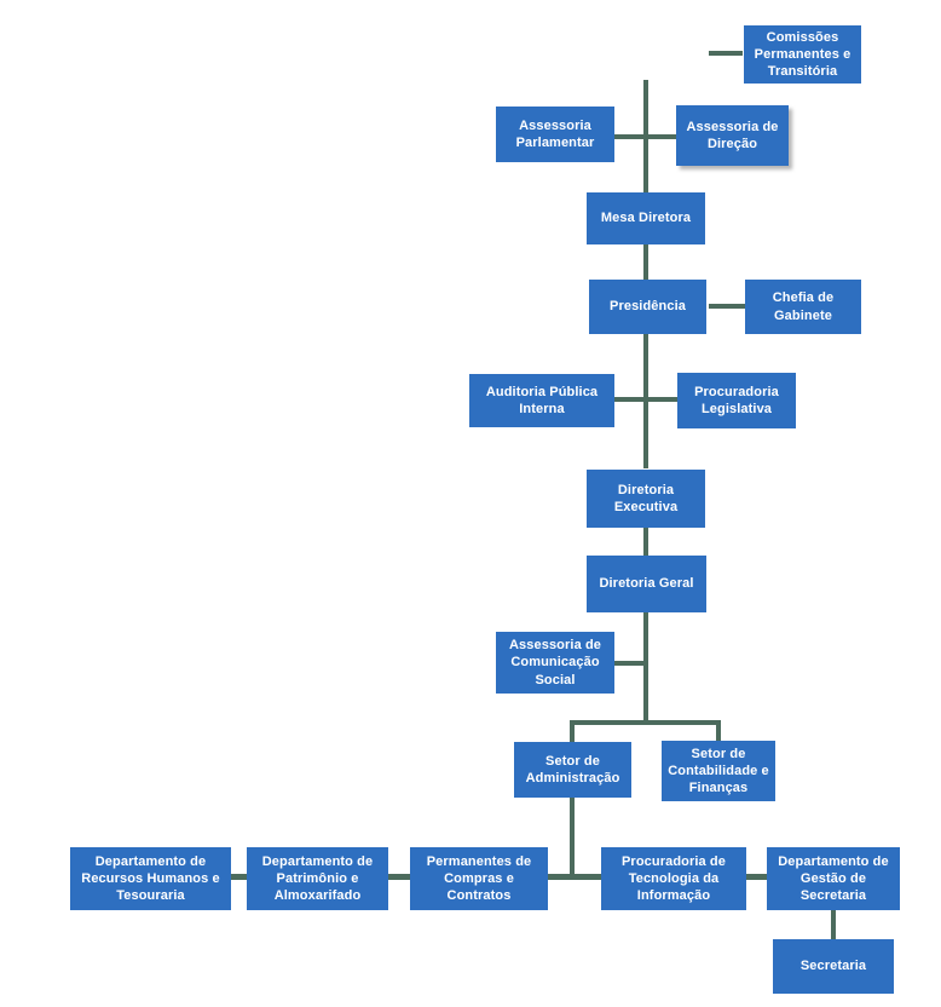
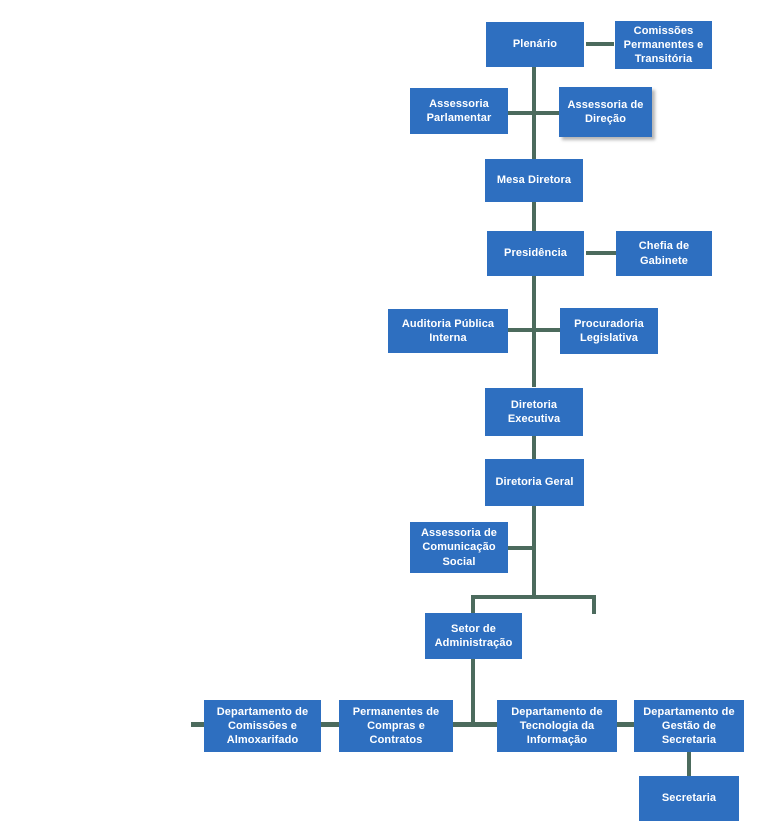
+ Plenário
  Comissões Permanentes e Transitória
  Assessoria Parlamentar
  Assessoria de Direção
  Mesa Diretora
  Presidência
  Chefia de Gabinete
  Auditoria Pública Interna
  Procuradoria Legislativa
  Diretoria Executiva
  Diretoria Geral
  Assessoria de Comunicação Social
  Setor de Administração
- Setor de Contabilidade e Finanças
- Departamento de Recursos Humanos e Tesouraria
- Departamento de Patrimônio e Almoxarifado
+ Departamento de Comissões e Almoxarifado
  Permanentes de Compras e Contratos
- Procuradoria de Tecnologia da Informação
+ Departamento de Tecnologia da Informação
  Departamento de Gestão de Secretaria
  Secretaria
